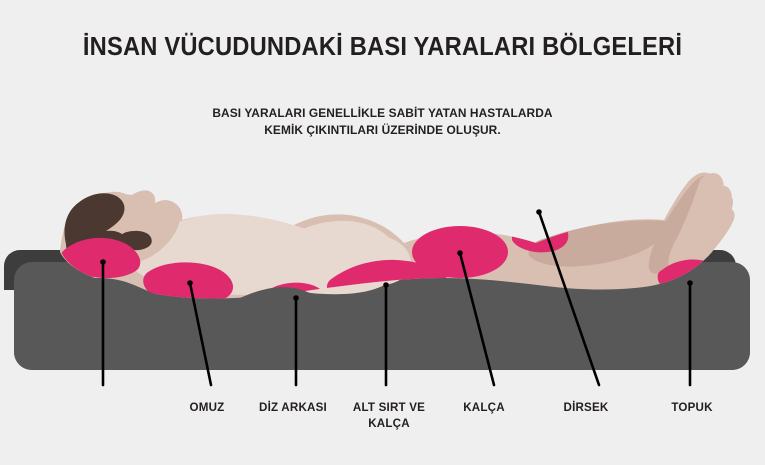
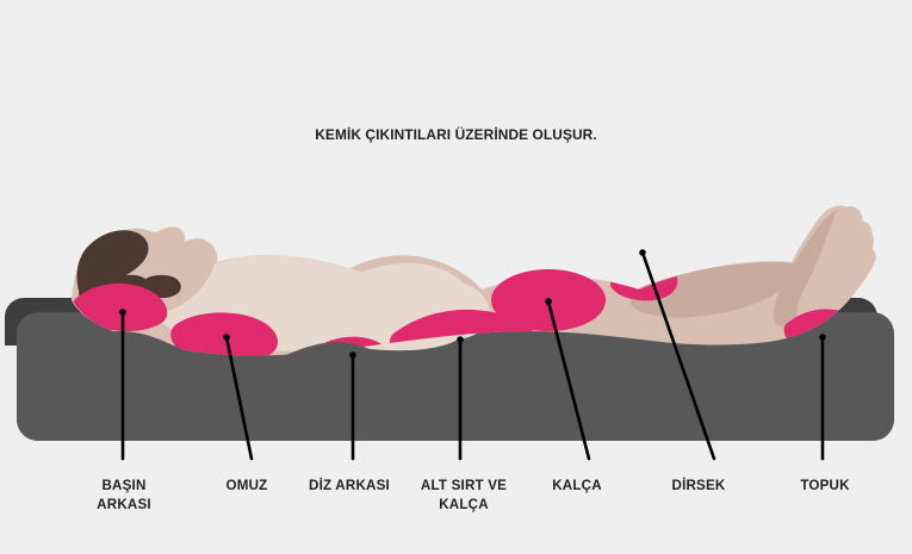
- İNSAN VÜCUDUNDAKİ BASI YARALARI BÖLGELERİ
- BASI YARALARI GENELLİKLE SABİT YATAN HASTALARDA
  KEMİK ÇIKINTILARI ÜZERİNDE OLUŞUR.
+ BAŞIN
+ ARKASI
  OMUZ
  DİZ ARKASI
  ALT SIRT VE
  KALÇA
  KALÇA
  DİRSEK
  TOPUK
